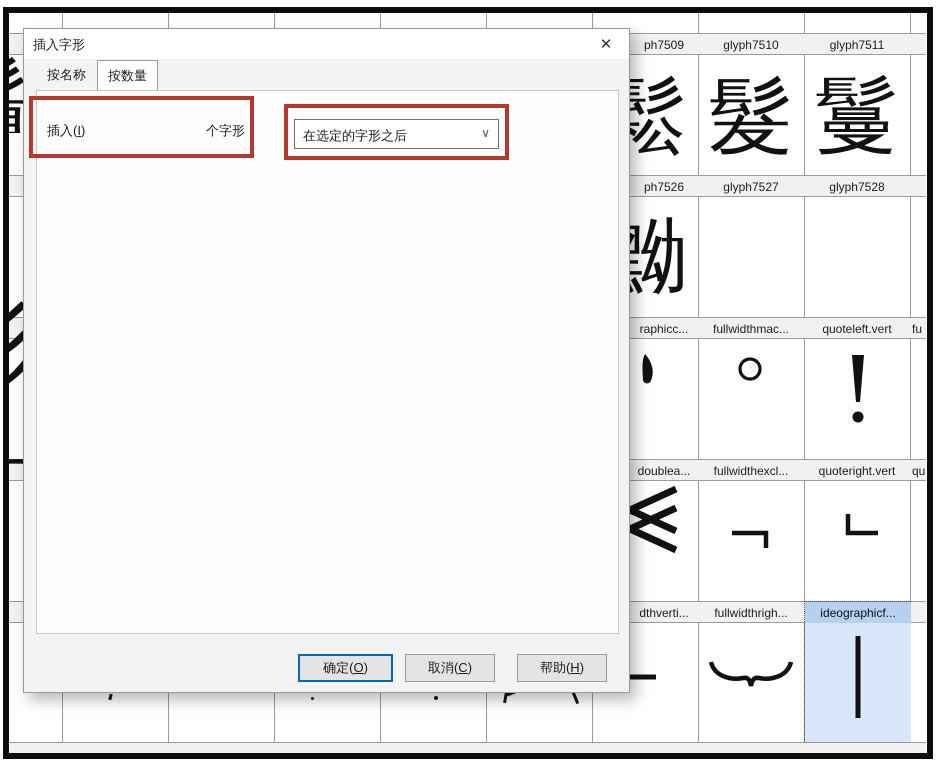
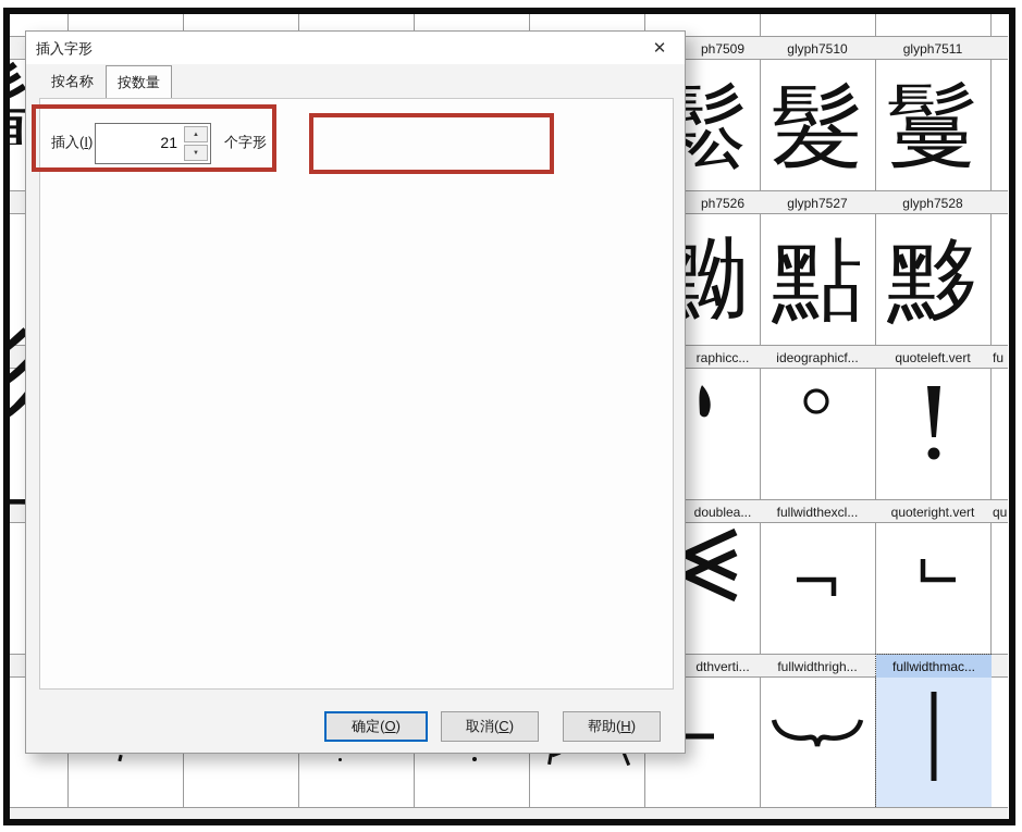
  ph7509
  glyph7510
  glyph7511
  ph7526
  glyph7527
  glyph7528
  raphicc...
- fullwidthmac...
+ ideographicf...
  quoteleft.vert
  fu
  doublea...
  fullwidthexcl...
  quoteright.vert
  qu
  dthverti...
  fullwidthrigh...
  鬆
  髮
  鬘
  黝
+ 點
+ 黟
- ideographicf...
+ fullwidthmac...
  插入字形
  ✕
  按名称
  按数量
  插入(I)
+ 21
  个字形
- 在选定的字形之后
- ∨
  确定(O)
  取消(C)
  帮助(H)
